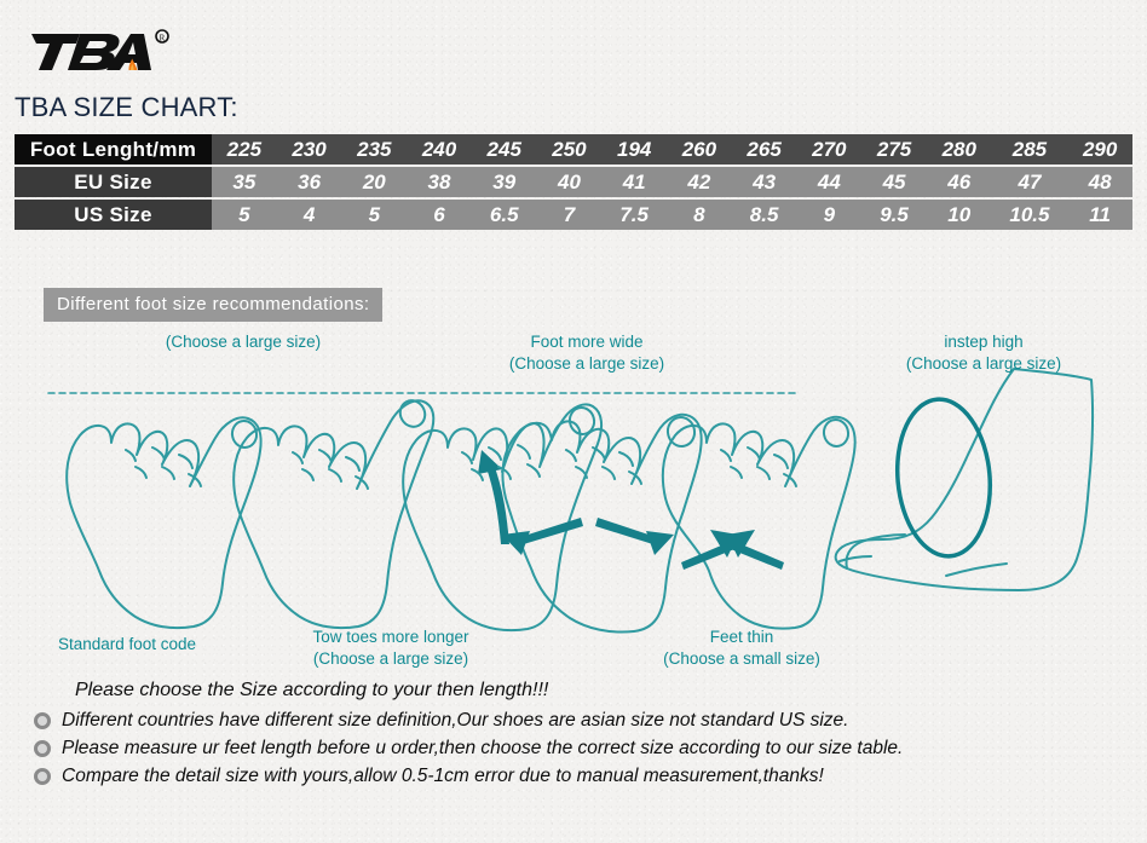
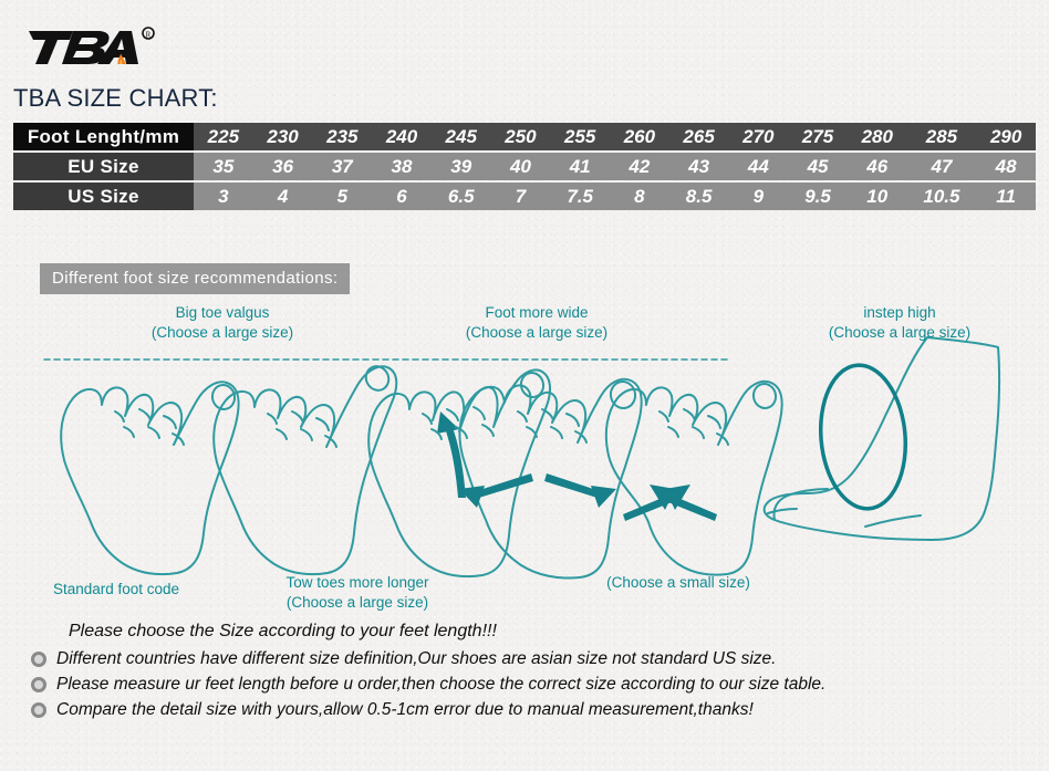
  R
  TBA SIZE CHART:
- Foot Lenght/mm	225	230	235	240	245	250	194	260	265	270	275	280	285	290
+ Foot Lenght/mm	225	230	235	240	245	250	255	260	265	270	275	280	285	290
- EU Size	35	36	20	38	39	40	41	42	43	44	45	46	47	48
+ EU Size	35	36	37	38	39	40	41	42	43	44	45	46	47	48
- US Size	5	4	5	6	6.5	7	7.5	8	8.5	9	9.5	10	10.5	11
+ US Size	3	4	5	6	6.5	7	7.5	8	8.5	9	9.5	10	10.5	11
  Different foot size recommendations:
+ Big toe valgus
  (Choose a large size)
  Foot more wide
  (Choose a large size)
  instep high
  (Choose a large size)
  Standard foot code
  Tow toes more longer
  (Choose a large size)
- Feet thin
  (Choose a small size)
- Please choose the Size according to your then length!!!
+ Please choose the Size according to your feet length!!!
  Different countries have different size definition,Our shoes are asian size not standard US size.
  Please measure ur feet length before u order,then choose the correct size according to our size table.
  Compare the detail size with yours,allow 0.5-1cm error due to manual measurement,thanks!
